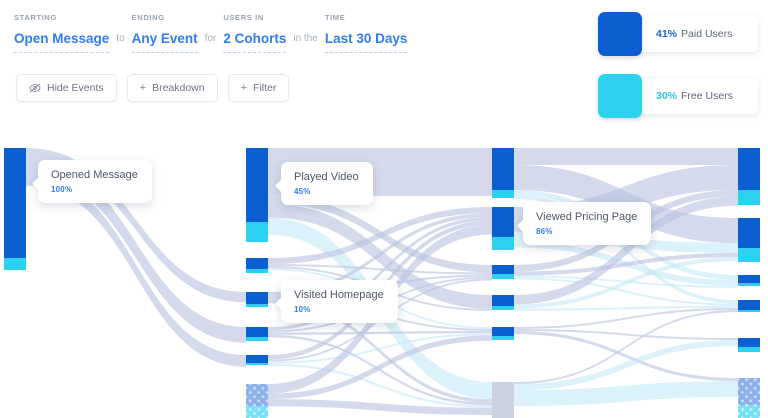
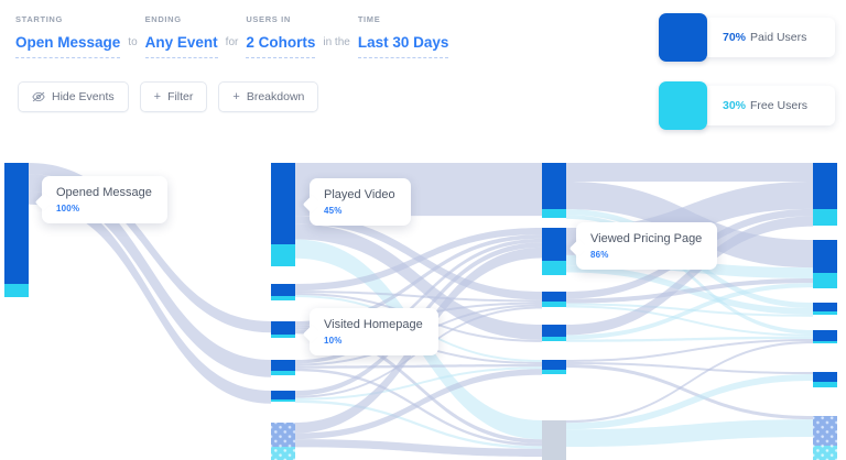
  STARTING
  Open Message
  to
  ENDING
  Any Event
  for
  USERS IN
  2 Cohorts
  in the
  TIME
  Last 30 Days
  Hide Events
  +
- Breakdown
+ Filter
  +
- Filter
+ Breakdown
- 41%
+ 70%
  Paid Users
  30%
  Free Users
  Opened Message
  100%
  Played Video
  45%
  Viewed Pricing Page
  86%
  Visited Homepage
  10%
